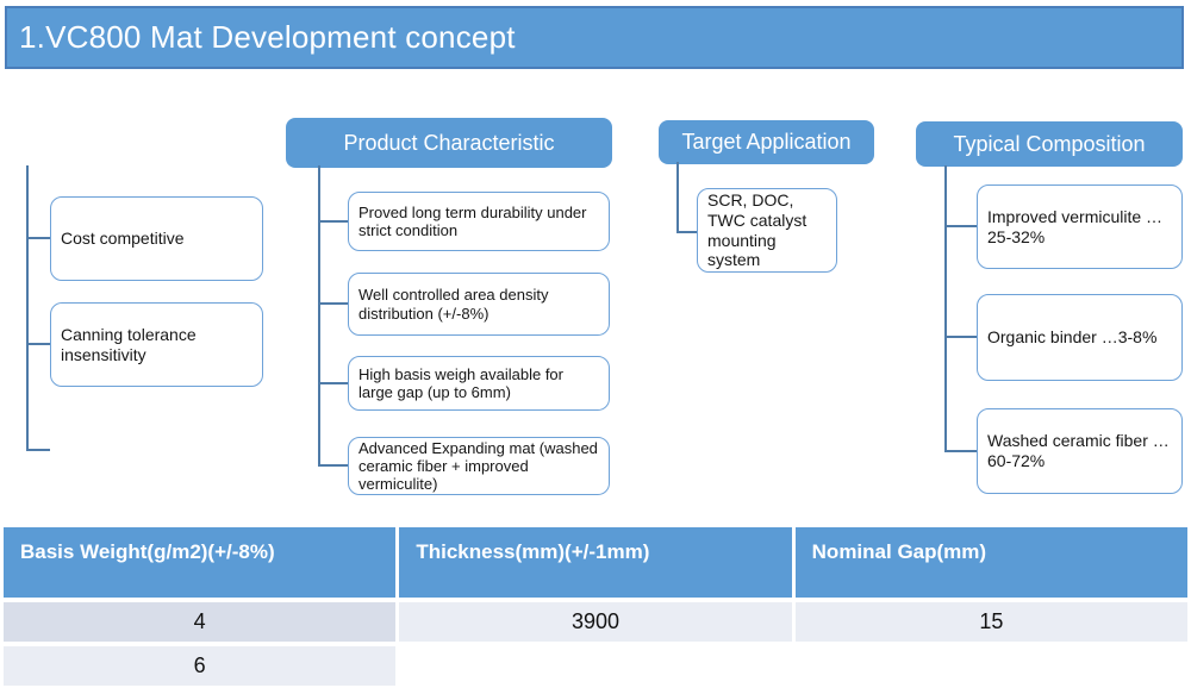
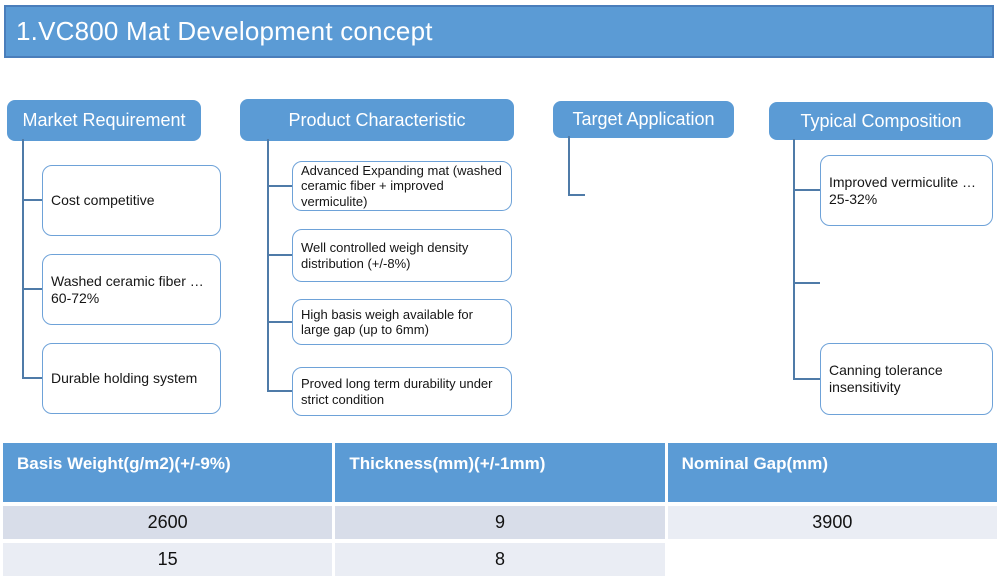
  1.VC800 Mat Development concept
+ Market Requirement
  Cost competitive
- Canning tolerance insensitivity
+ Washed ceramic fiber …60-72%
+ Durable holding system
  Product Characteristic
- Proved long term durability under strict condition
+ Advanced Expanding mat (washed ceramic fiber + improved vermiculite)
- Well controlled area density distribution (+/-8%)
+ Well controlled weigh density distribution (+/-8%)
  High basis weigh available for large gap (up to 6mm)
- Advanced Expanding mat (washed ceramic fiber + improved vermiculite)
+ Proved long term durability under strict condition
  Target Application
- SCR, DOC, TWC catalyst mounting system
  Typical Composition
  Improved vermiculite …25-32%
- Organic binder …3-8%
- Washed ceramic fiber …60-72%
+ Canning tolerance insensitivity
- Basis Weight(g/m2)(+/-8%)
+ Basis Weight(g/m2)(+/-9%)
  Thickness(mm)(+/-1mm)
  Nominal Gap(mm)
+ 2600
- 4
+ 9
  3900
  15
- 6
+ 8
